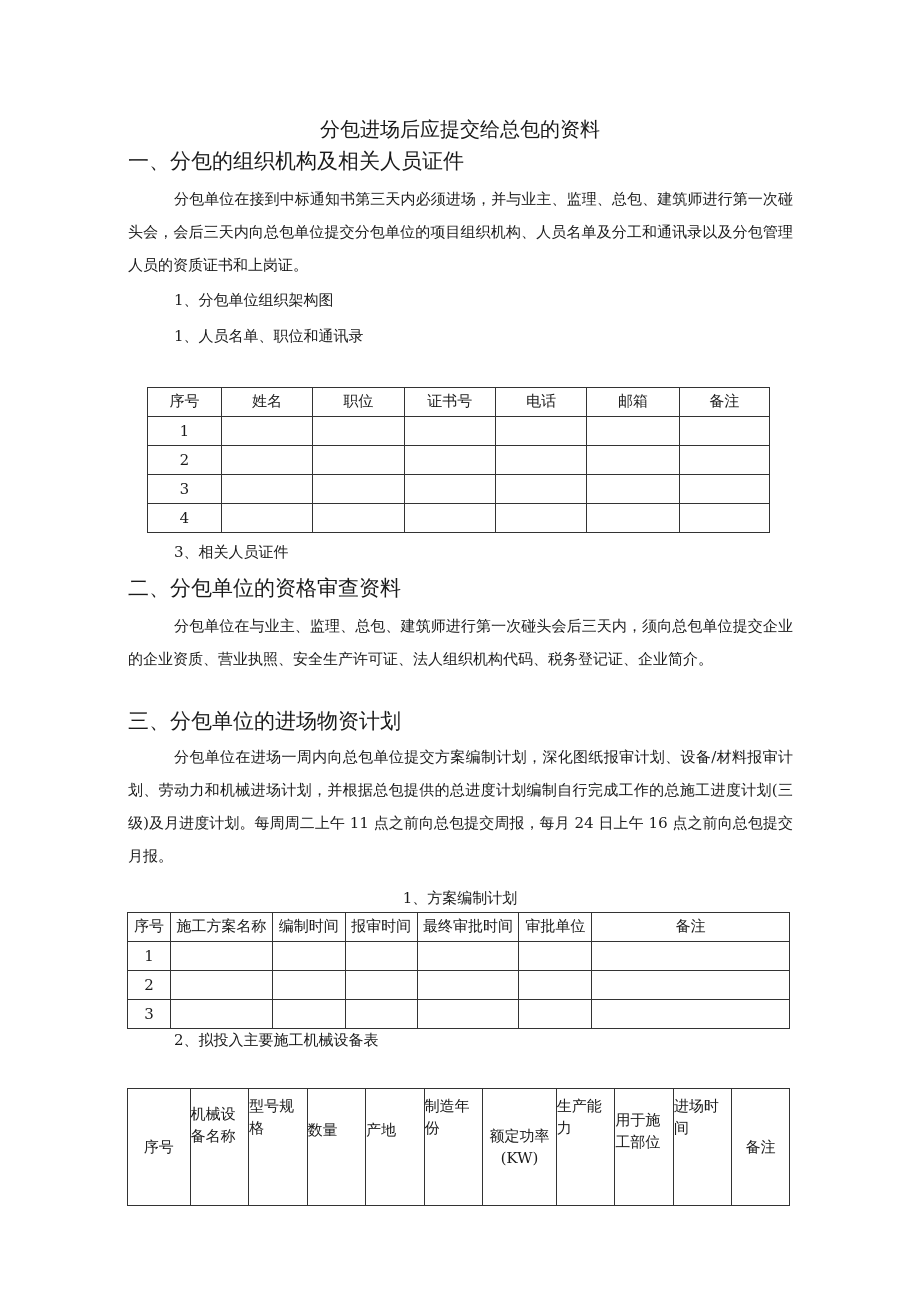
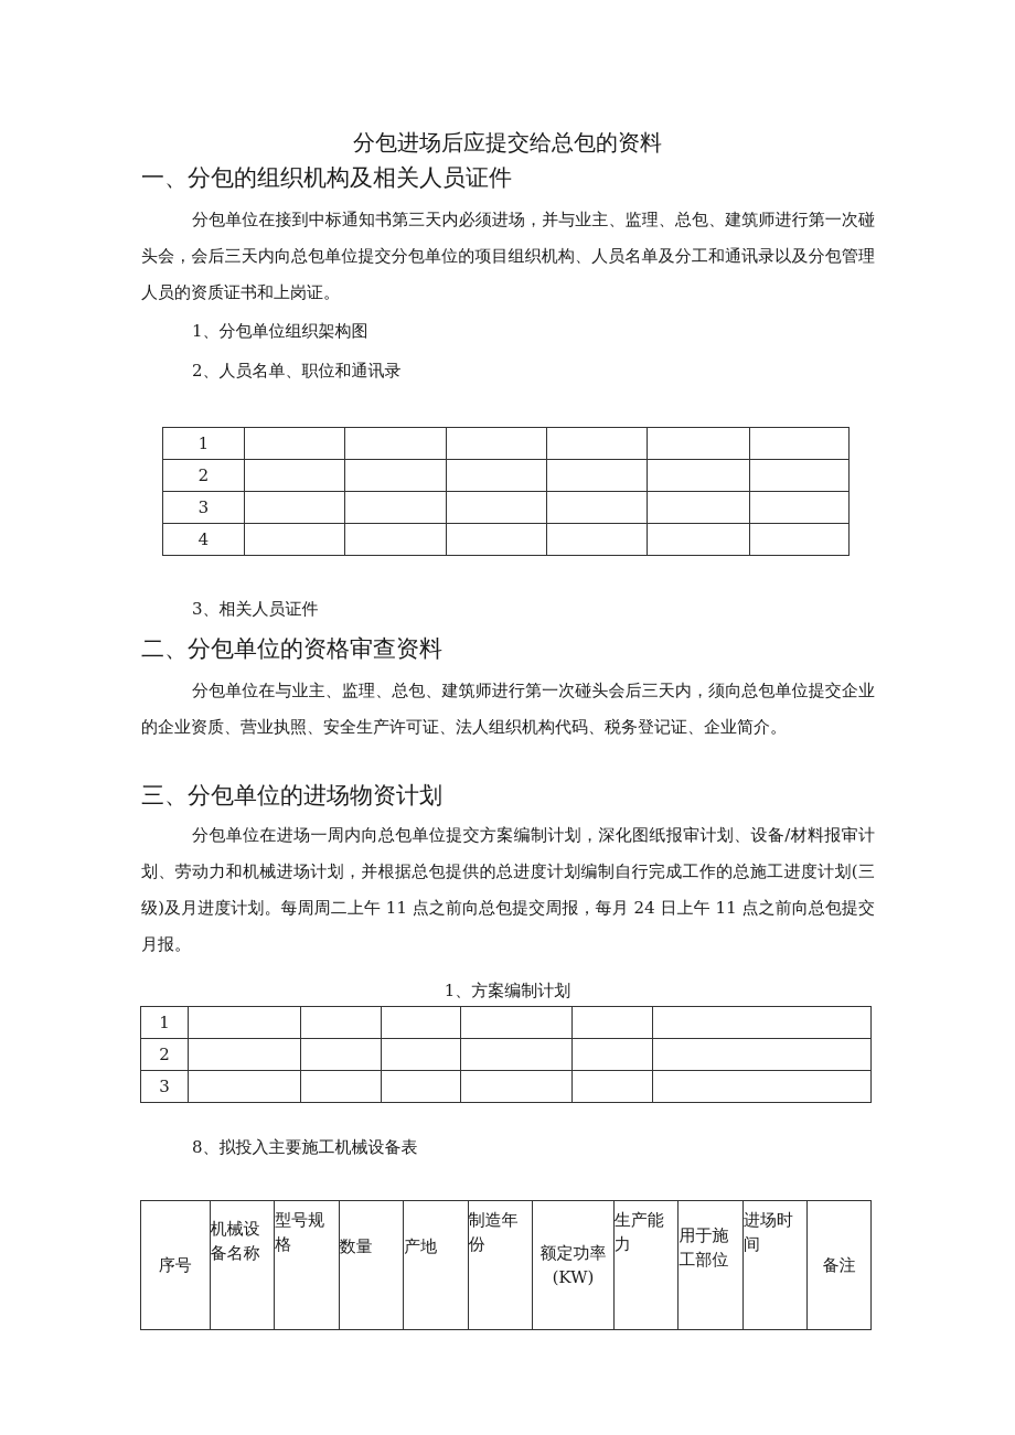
  分包进场后应提交给总包的资料
  一、分包的组织机构及相关人员证件
  分包单位在接到中标通知书第三天内必须进场，并与业主、监理、总包、建筑师进行第一次碰头会，会后三天内向总包单位提交分包单位的项目组织机构、人员名单及分工和通讯录以及分包管理人员的资质证书和上岗证。
  1、分包单位组织架构图
- 1、人员名单、职位和通讯录
+ 2、人员名单、职位和通讯录
- 序号	姓名	职位	证书号	电话	邮箱	备注
  1
  2
  3
  4
  3、相关人员证件
  二、分包单位的资格审查资料
  分包单位在与业主、监理、总包、建筑师进行第一次碰头会后三天内，须向总包单位提交企业的企业资质、营业执照、安全生产许可证、法人组织机构代码、税务登记证、企业简介。
  三、分包单位的进场物资计划
- 分包单位在进场一周内向总包单位提交方案编制计划，深化图纸报审计划、设备/材料报审计划、劳动力和机械进场计划，并根据总包提供的总进度计划编制自行完成工作的总施工进度计划(三级)及月进度计划。每周周二上午 11 点之前向总包提交周报，每月 24 日上午 16 点之前向总包提交月报。
+ 分包单位在进场一周内向总包单位提交方案编制计划，深化图纸报审计划、设备/材料报审计划、劳动力和机械进场计划，并根据总包提供的总进度计划编制自行完成工作的总施工进度计划(三级)及月进度计划。每周周二上午 11 点之前向总包提交周报，每月 24 日上午 11 点之前向总包提交月报。
  1、方案编制计划
- 序号	施工方案名称	编制时间	报审时间	最终审批时间	审批单位	备注
  1
  2
  3
- 2、拟投入主要施工机械设备表
+ 8、拟投入主要施工机械设备表
  序号	机械设备名称	型号规格	数量	产地	制造年份	额定功率(KW)	生产能力	用于施工部位	进场时间	备注
